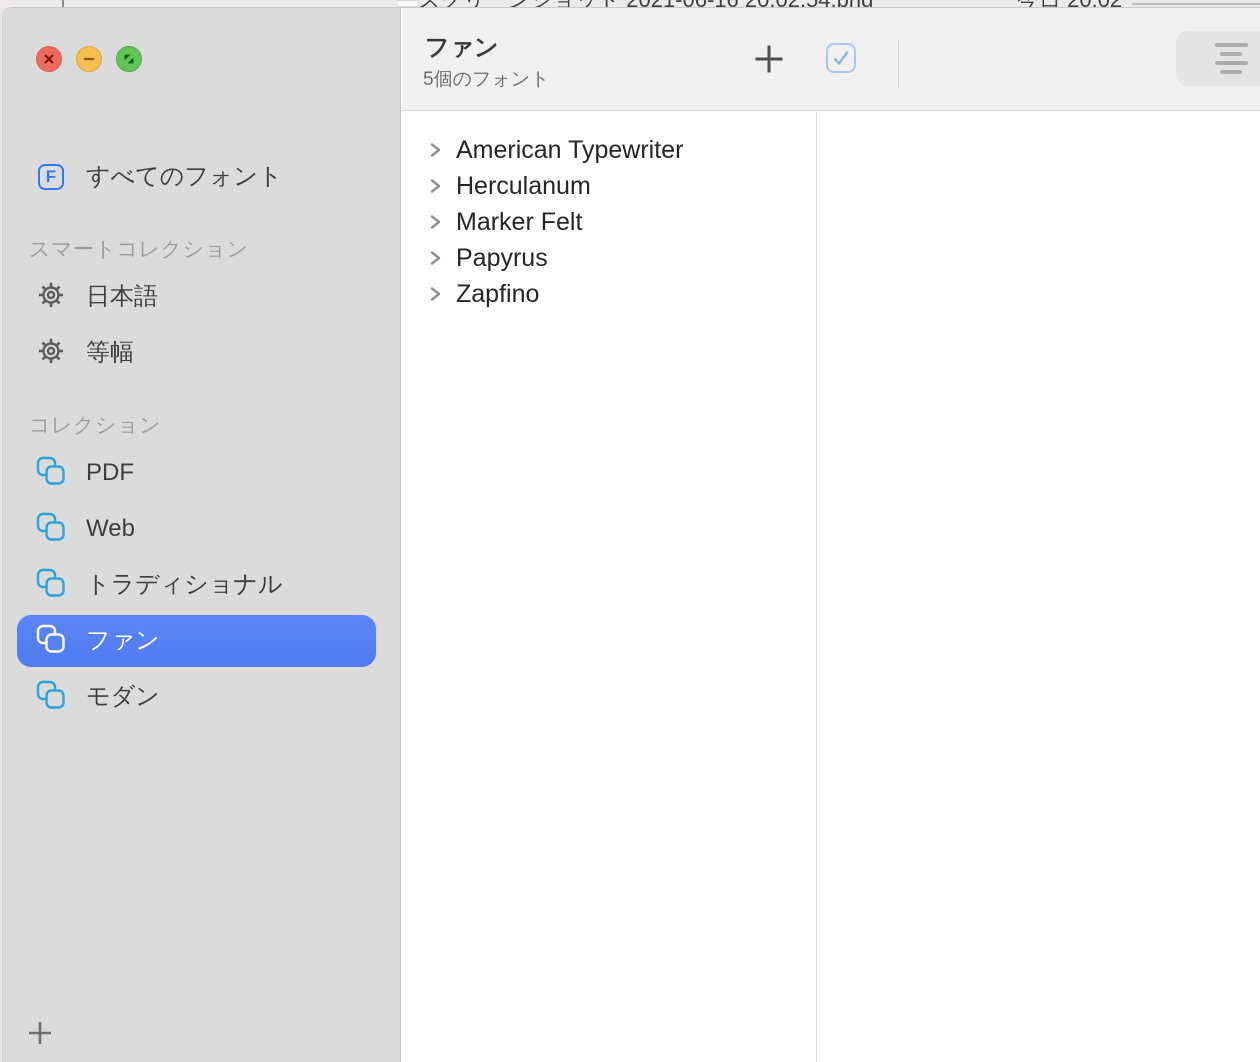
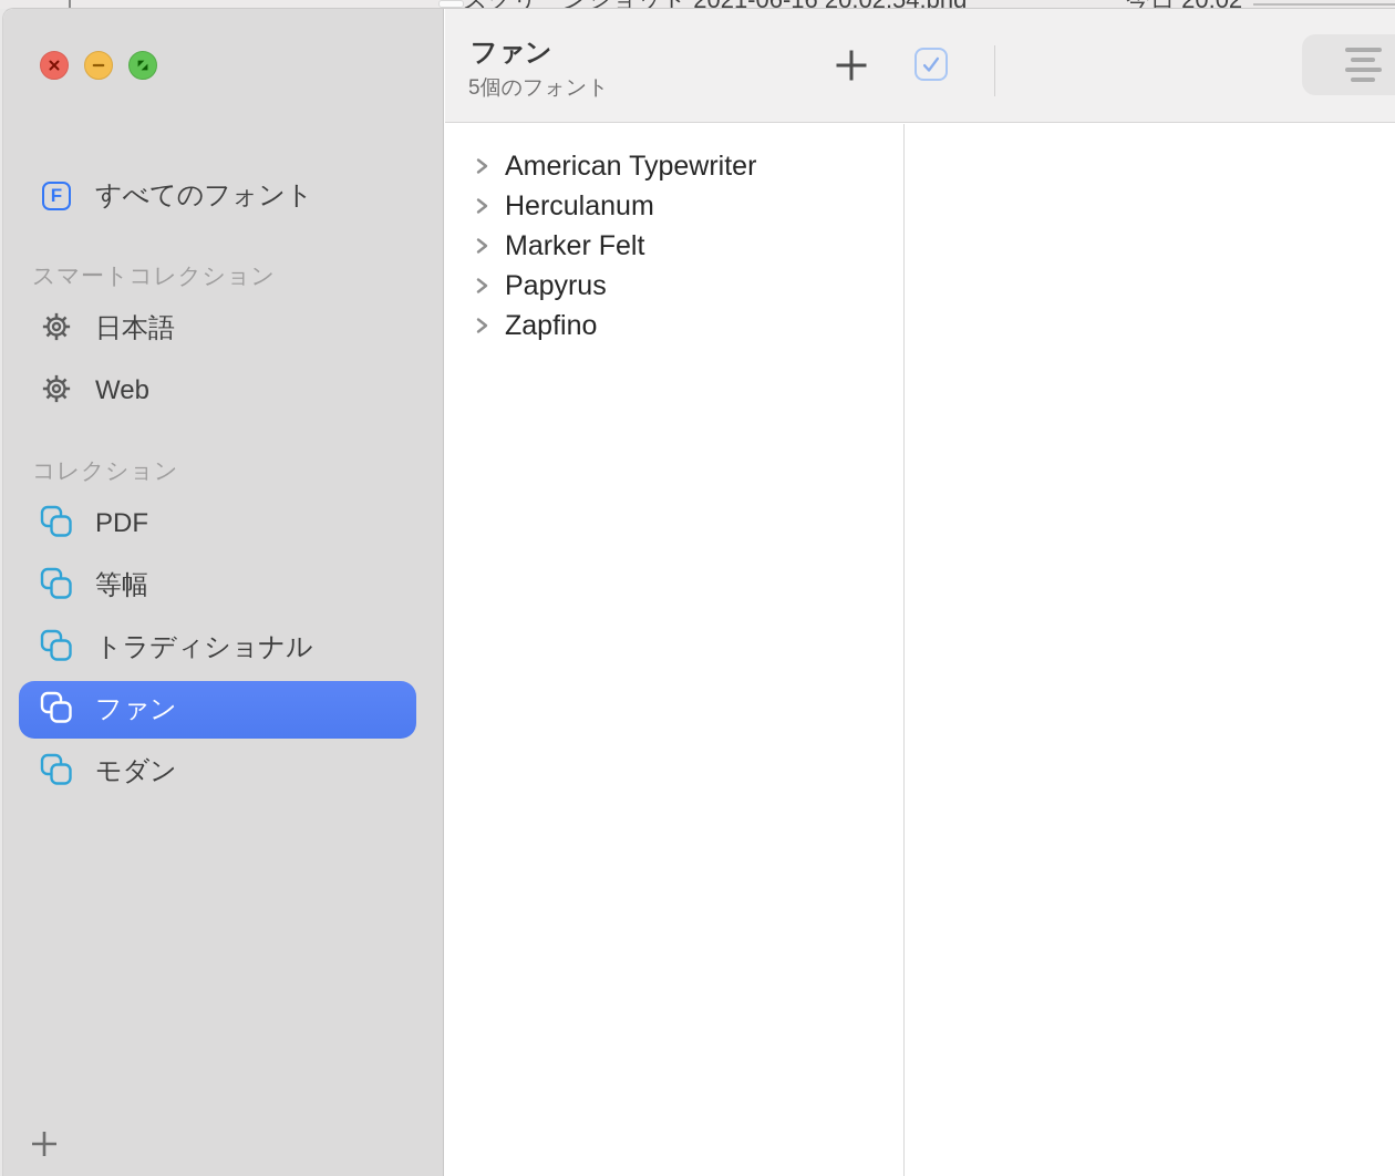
  F
  すべてのフォント
  スマートコレクション
  日本語
- 等幅
+ Web
  コレクション
  PDF
- Web
+ 等幅
  トラディショナル
  ファン
  モダン
  ファン
  5個のフォント
  American Typewriter
  Herculanum
  Marker Felt
  Papyrus
  Zapfino
